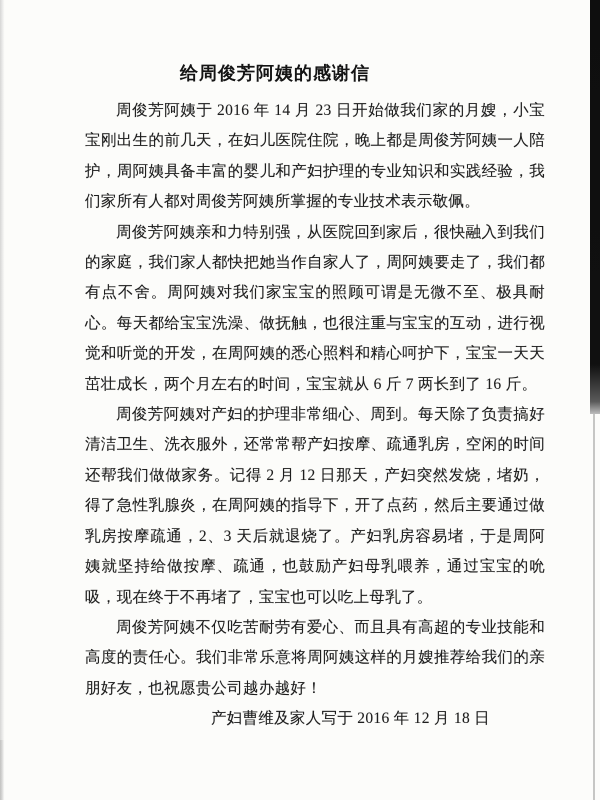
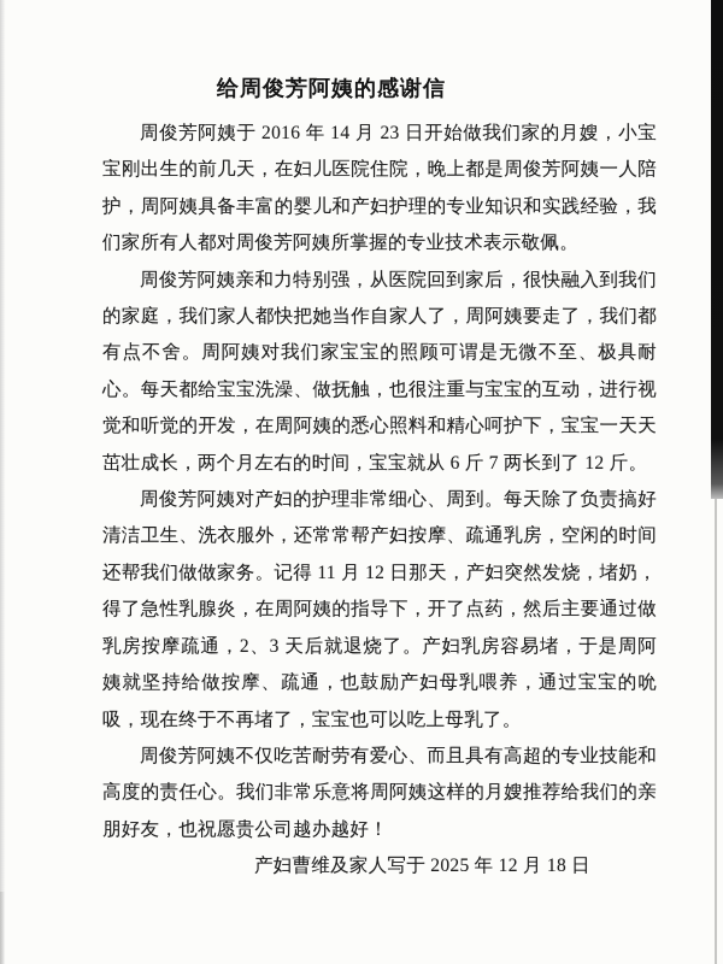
  给周俊芳阿姨的感谢信
  周俊芳阿姨于 2016 年 14 月 23 日开始做我们家的月嫂，小宝宝刚出生的前几天，在妇儿医院住院，晚上都是周俊芳阿姨一人陪护，周阿姨具备丰富的婴儿和产妇护理的专业知识和实践经验，我们家所有人都对周俊芳阿姨所掌握的专业技术表示敬佩。
- 周俊芳阿姨亲和力特别强，从医院回到家后，很快融入到我们的家庭，我们家人都快把她当作自家人了，周阿姨要走了，我们都有点不舍。周阿姨对我们家宝宝的照顾可谓是无微不至、极具耐心。每天都给宝宝洗澡、做抚触，也很注重与宝宝的互动，进行视觉和听觉的开发，在周阿姨的悉心照料和精心呵护下，宝宝一天天茁壮成长，两个月左右的时间，宝宝就从 6 斤 7 两长到了 16 斤。
+ 周俊芳阿姨亲和力特别强，从医院回到家后，很快融入到我们的家庭，我们家人都快把她当作自家人了，周阿姨要走了，我们都有点不舍。周阿姨对我们家宝宝的照顾可谓是无微不至、极具耐心。每天都给宝宝洗澡、做抚触，也很注重与宝宝的互动，进行视觉和听觉的开发，在周阿姨的悉心照料和精心呵护下，宝宝一天天茁壮成长，两个月左右的时间，宝宝就从 6 斤 7 两长到了 12 斤。
- 周俊芳阿姨对产妇的护理非常细心、周到。每天除了负责搞好清洁卫生、洗衣服外，还常常帮产妇按摩、疏通乳房，空闲的时间还帮我们做做家务。记得 2 月 12 日那天，产妇突然发烧，堵奶，得了急性乳腺炎，在周阿姨的指导下，开了点药，然后主要通过做乳房按摩疏通，2、3 天后就退烧了。产妇乳房容易堵，于是周阿姨就坚持给做按摩、疏通，也鼓励产妇母乳喂养，通过宝宝的吮吸，现在终于不再堵了，宝宝也可以吃上母乳了。
+ 周俊芳阿姨对产妇的护理非常细心、周到。每天除了负责搞好清洁卫生、洗衣服外，还常常帮产妇按摩、疏通乳房，空闲的时间还帮我们做做家务。记得 11 月 12 日那天，产妇突然发烧，堵奶，得了急性乳腺炎，在周阿姨的指导下，开了点药，然后主要通过做乳房按摩疏通，2、3 天后就退烧了。产妇乳房容易堵，于是周阿姨就坚持给做按摩、疏通，也鼓励产妇母乳喂养，通过宝宝的吮吸，现在终于不再堵了，宝宝也可以吃上母乳了。
  周俊芳阿姨不仅吃苦耐劳有爱心、而且具有高超的专业技能和高度的责任心。我们非常乐意将周阿姨这样的月嫂推荐给我们的亲朋好友，也祝愿贵公司越办越好！
- 产妇曹维及家人写于 2016 年 12 月 18 日
+ 产妇曹维及家人写于 2025 年 12 月 18 日
